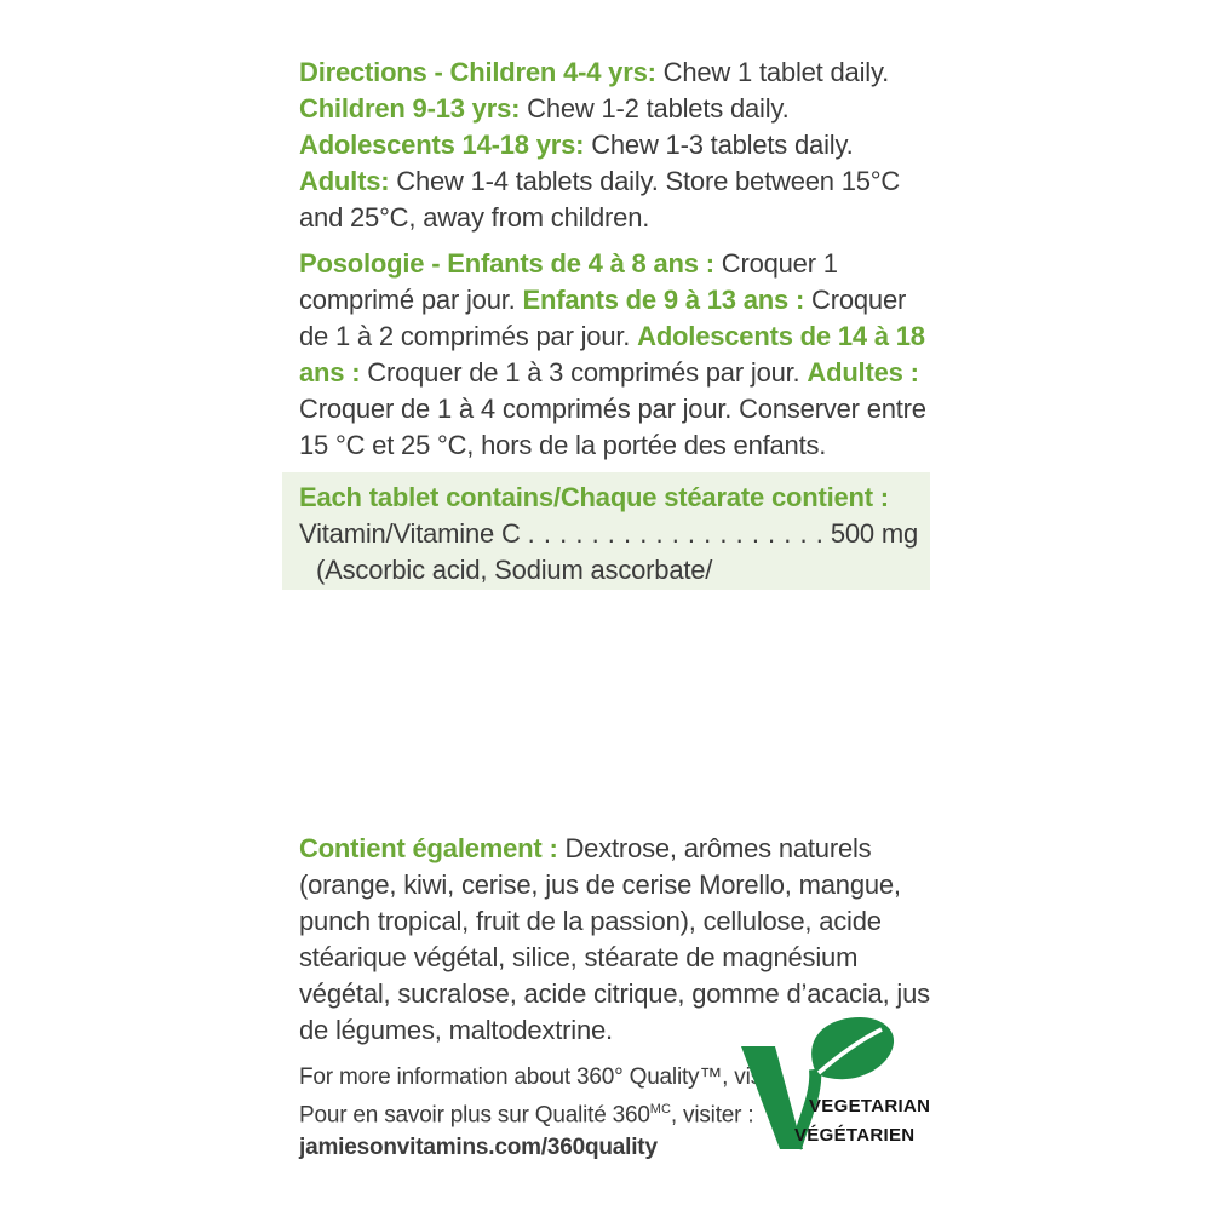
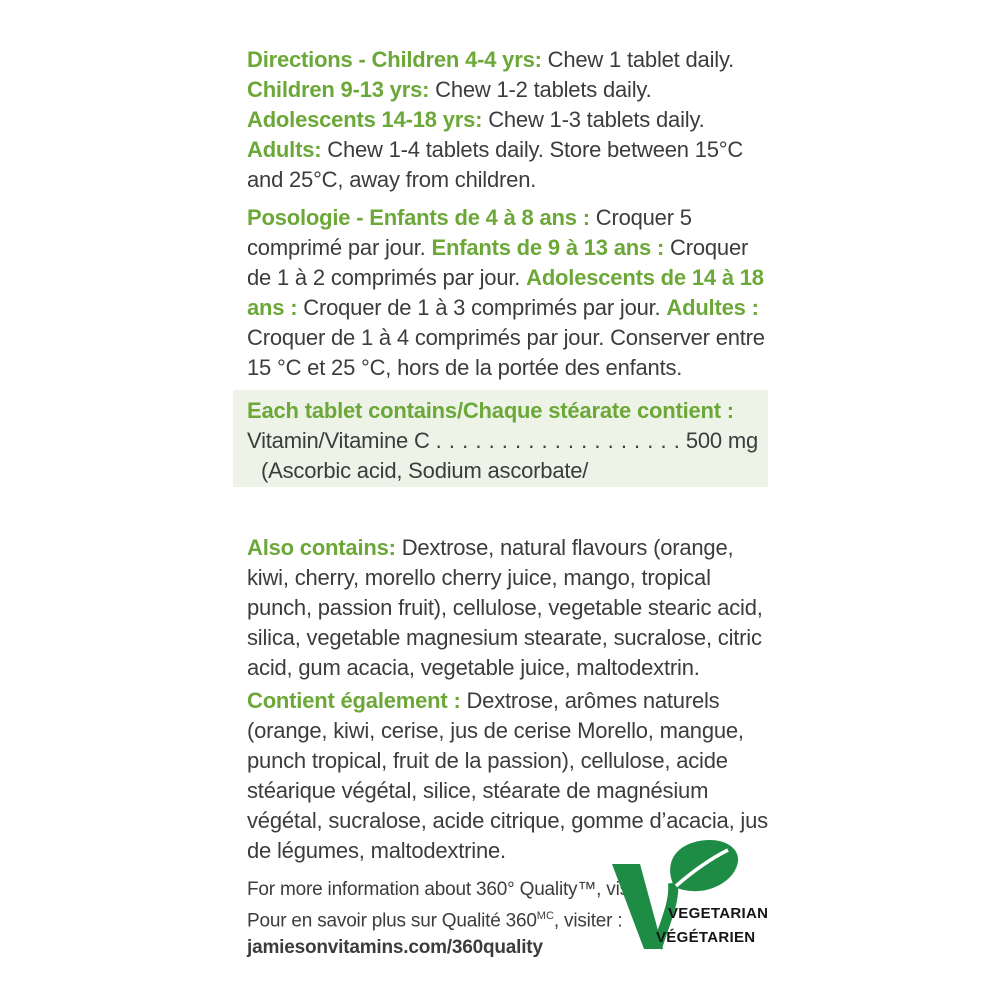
  Directions - Children 4-4 yrs: Chew 1 tablet daily. Children 9-13 yrs: Chew 1-2 tablets daily. Adolescents 14-18 yrs: Chew 1-3 tablets daily. Adults: Chew 1-4 tablets daily. Store between 15°C and 25°C, away from children.
- Posologie - Enfants de 4 à 8 ans : Croquer 1 comprimé par jour. Enfants de 9 à 13 ans : Croquer de 1 à 2 comprimés par jour. Adolescents de 14 à 18 ans : Croquer de 1 à 3 comprimés par jour. Adultes : Croquer de 1 à 4 comprimés par jour. Conserver entre 15 °C et 25 °C, hors de la portée des enfants.
+ Posologie - Enfants de 4 à 8 ans : Croquer 5 comprimé par jour. Enfants de 9 à 13 ans : Croquer de 1 à 2 comprimés par jour. Adolescents de 14 à 18 ans : Croquer de 1 à 3 comprimés par jour. Adultes : Croquer de 1 à 4 comprimés par jour. Conserver entre 15 °C et 25 °C, hors de la portée des enfants.
  Each tablet contains/Chaque stéarate contient :
  Vitamin/Vitamine C
  500 mg
  (Ascorbic acid, Sodium ascorbate/
+ Also contains: Dextrose, natural flavours (orange, kiwi, cherry, morello cherry juice, mango, tropical punch, passion fruit), cellulose, vegetable stearic acid, silica, vegetable magnesium stearate, sucralose, citric acid, gum acacia, vegetable juice, maltodextrin.
  Contient également : Dextrose, arômes naturels (orange, kiwi, cerise, jus de cerise Morello, mangue, punch tropical, fruit de la passion), cellulose, acide stéarique végétal, silice, stéarate de magnésium végétal, sucralose, acide citrique, gomme d’acacia, jus de légumes, maltodextrine.
  For more information about 360° Quality™, vi
  Pour en savoir plus sur Qualité 360MC, visiter :
  jamiesonvitamins.com/360quality
  VEGETARIAN
  VÉGÉTARIEN
